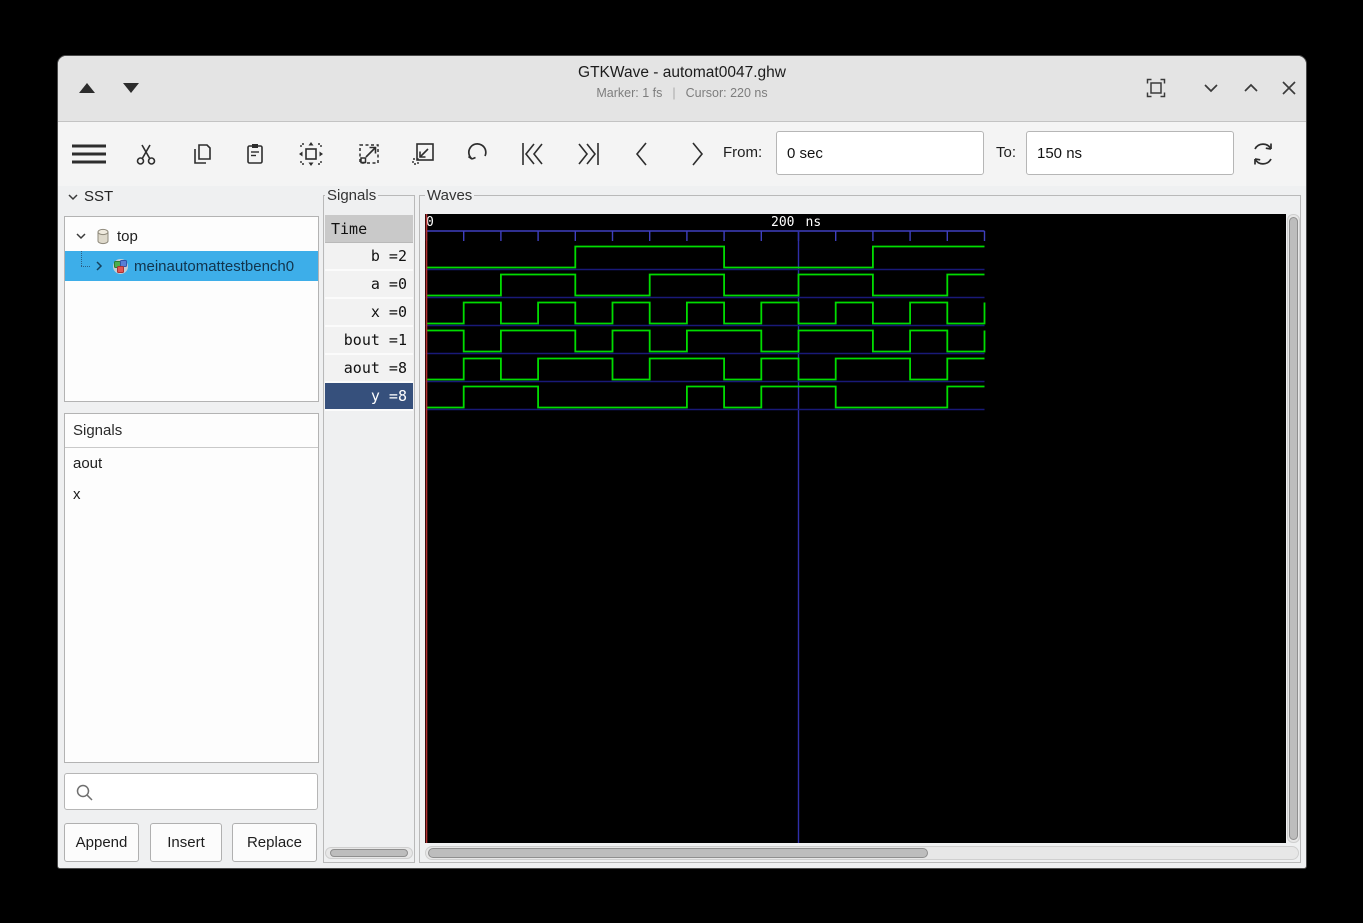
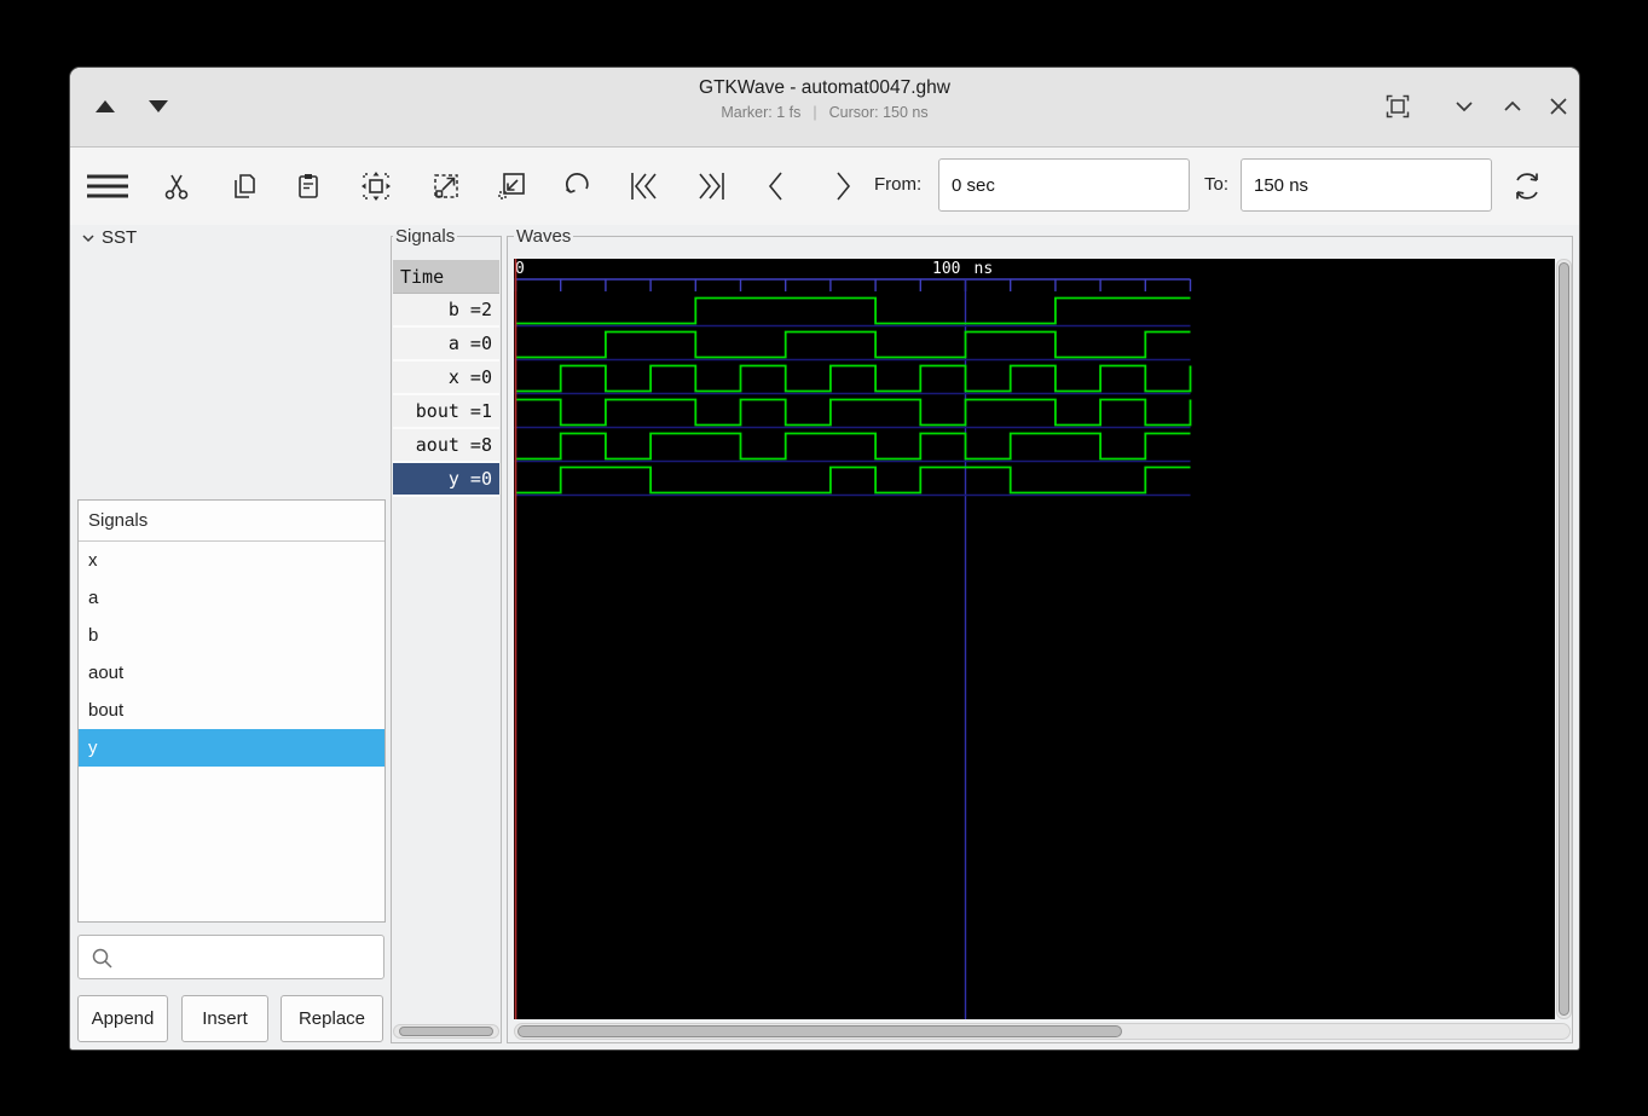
  GTKWave - automat0047.ghw
- Marker: 1 fs | Cursor: 220 ns
+ Marker: 1 fs | Cursor: 150 ns
  From:
  0 sec
  To:
  150 ns
  SST
- top
- meinautomattestbench0
  Signals
- aout
+ x
+ a
+ b
- x
+ aout
+ bout
+ y
  Append
  Insert
  Replace
  Signals
  Time
  b =2
  a =0
  x =0
  bout =1
  aout =8
- y =8
+ y =0
  Waves
  0
- 200
+ 100
  ns
